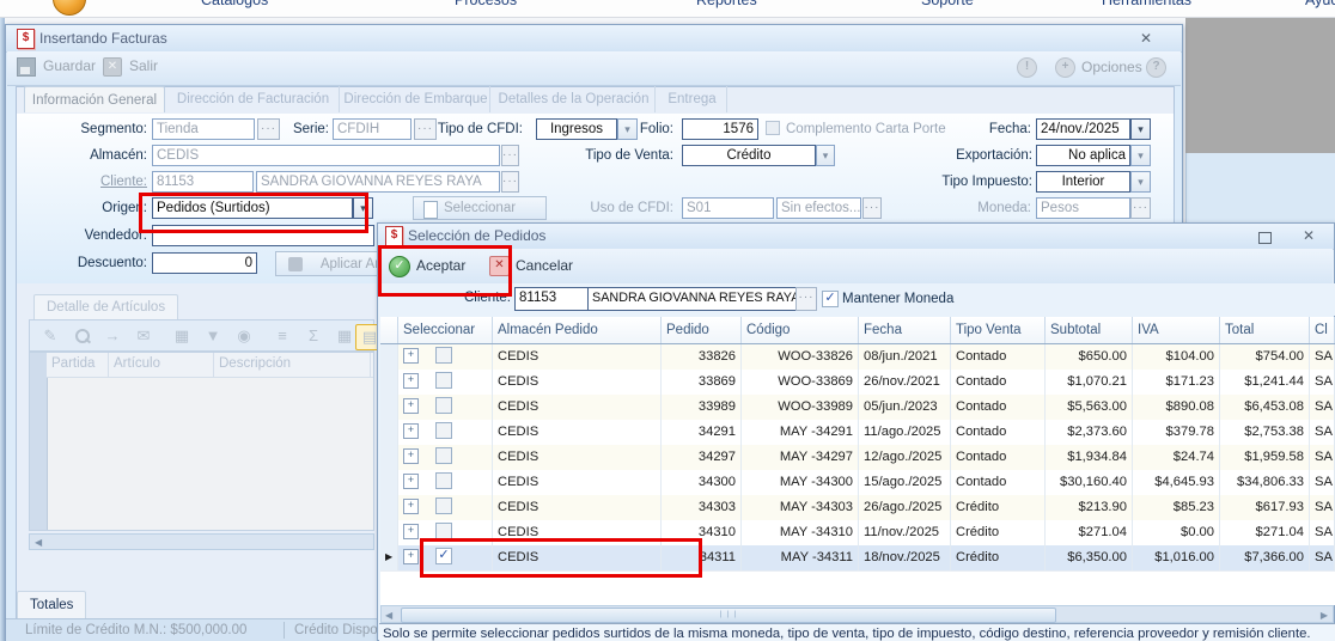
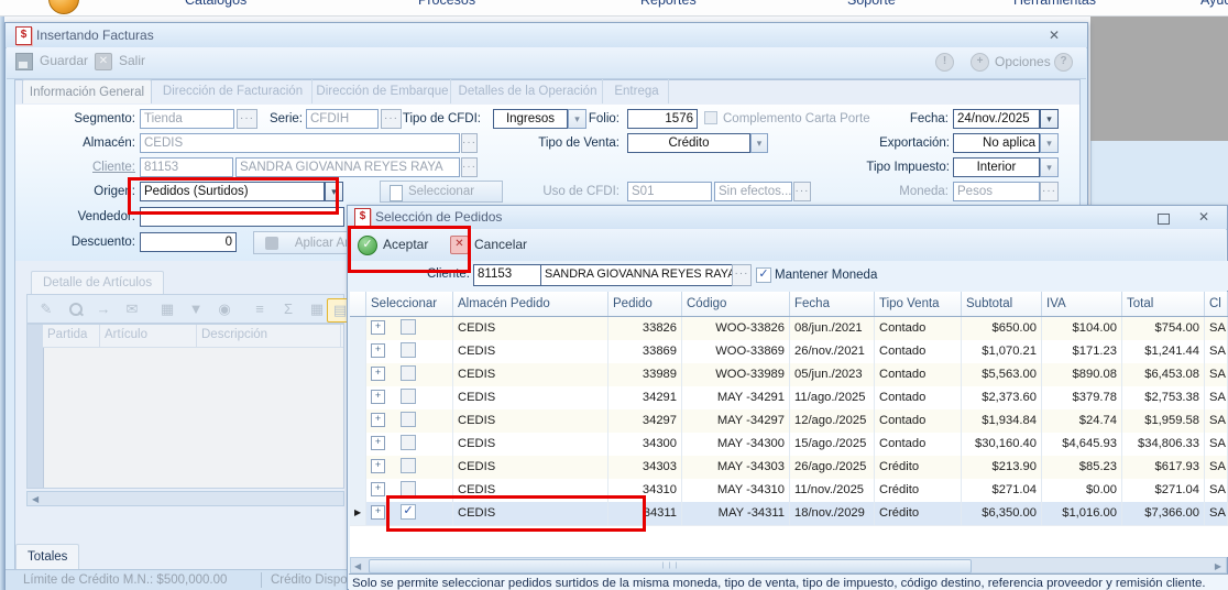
  Catálogos
  Procesos
  Reportes
  Soporte
  Herramientas
  $
  Insertando Facturas
  ✕
  Guardar
  ✕
  Salir
  !
  +
  Opciones
  ?
  Segmento:
  Tienda
  ···
  Serie:
  CFDIH
  ···
  Tipo de CFDI:
  Ingresos
  ▾
  Folio:
  1576
  Complemento Carta Porte
  Fecha:
  24/nov./2025
  ▾
  Almacén:
  CEDIS
  ···
  Tipo de Venta:
  Crédito
  ▾
  Exportación:
  No aplica
  ▾
  Cliente:
  81153
  SANDRA GIOVANNA REYES RAYA
  ···
  Tipo Impuesto:
  Interior
  ▾
  Origen:
  Pedidos (Surtidos)
  ▾
  Seleccionar
  Uso de CFDI:
  S01
  Sin efectos...
  ···
  Moneda:
  Pesos
  ···
  Vendedor:
  Descuento:
  0
  Detalle de Artículos
  ✎
  →
  ✉
  ▦
  ▼
  ◉
  ≡
  Σ
  ▦
  ▤
  Partida
  Artículo
  Descripción
  ◀
  Totales
  Límite de Crédito M.N.: $500,000.00
  Crédito Dispo
  $
  Selección de Pedidos
  ✕
  ✓
  Aceptar
  ✕
  Cancelar
  Cliente:
  81153
  SANDRA GIOVANNA REYES RAY
  ···
  ✓
  Mantener Moneda
  Seleccionar
  Almacén Pedido
  Pedido
  Código
  Fecha
  Tipo Venta
  Subtotal
  IVA
  Total
  Cl
  +
  CEDIS
  33826
  WOO-33826
  08/jun./2021
  Contado
  $650.00
  $104.00
  $754.00
  SA
  +
  CEDIS
  33869
  WOO-33869
  26/nov./2021
  Contado
  $1,070.21
  $171.23
  $1,241.44
  SA
  +
  CEDIS
  33989
  WOO-33989
  05/jun./2023
  Contado
  $5,563.00
  $890.08
  $6,453.08
  SA
  +
  CEDIS
  34291
  MAY -34291
  11/ago./2025
  Contado
  $2,373.60
  $379.78
  $2,753.38
  SA
  +
  CEDIS
  34297
  MAY -34297
  12/ago./2025
  Contado
  $1,934.84
  $24.74
  $1,959.58
  SA
  +
  CEDIS
  34300
  MAY -34300
  15/ago./2025
  Contado
  $30,160.40
  $4,645.93
  $34,806.33
  SA
  +
  CEDIS
  34303
  MAY -34303
  26/ago./2025
  Crédito
  $213.90
  $85.23
  $617.93
  SA
  +
  CEDIS
  34310
  MAY -34310
  11/nov./2025
  Crédito
  $271.04
  $0.00
  $271.04
  SA
  ▶
  + ✓
  CEDIS
  34311
  MAY -34311
- 18/nov./2025
+ 18/nov./2029
  Crédito
  $6,350.00
  $1,016.00
  $7,366.00
  SA
  ◀
  ▶
  Solo se permite seleccionar pedidos surtidos de la misma moneda, tipo de venta, tipo de impuesto, código destino, referencia proveedor y remisión cliente.
  Información General
  Dirección de Facturación
  Dirección de Embarque
  Detalles de la Operación
  Entrega
